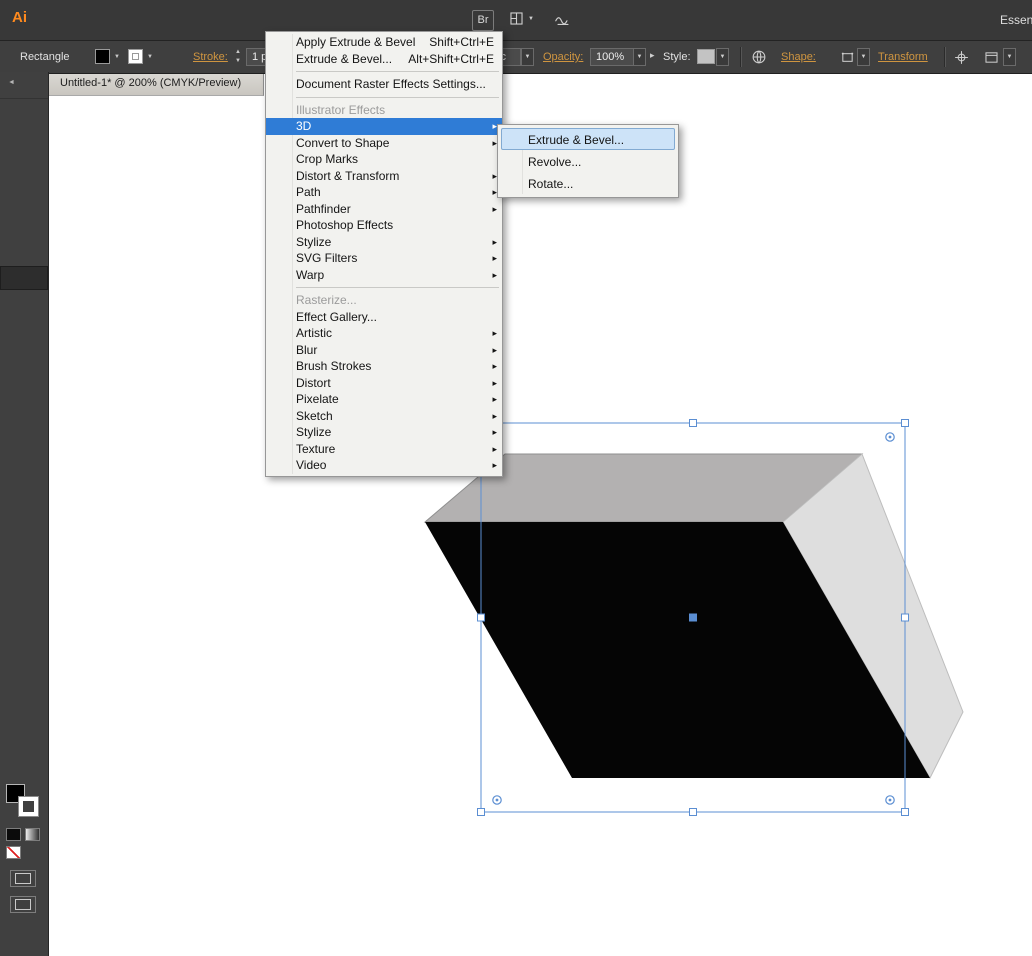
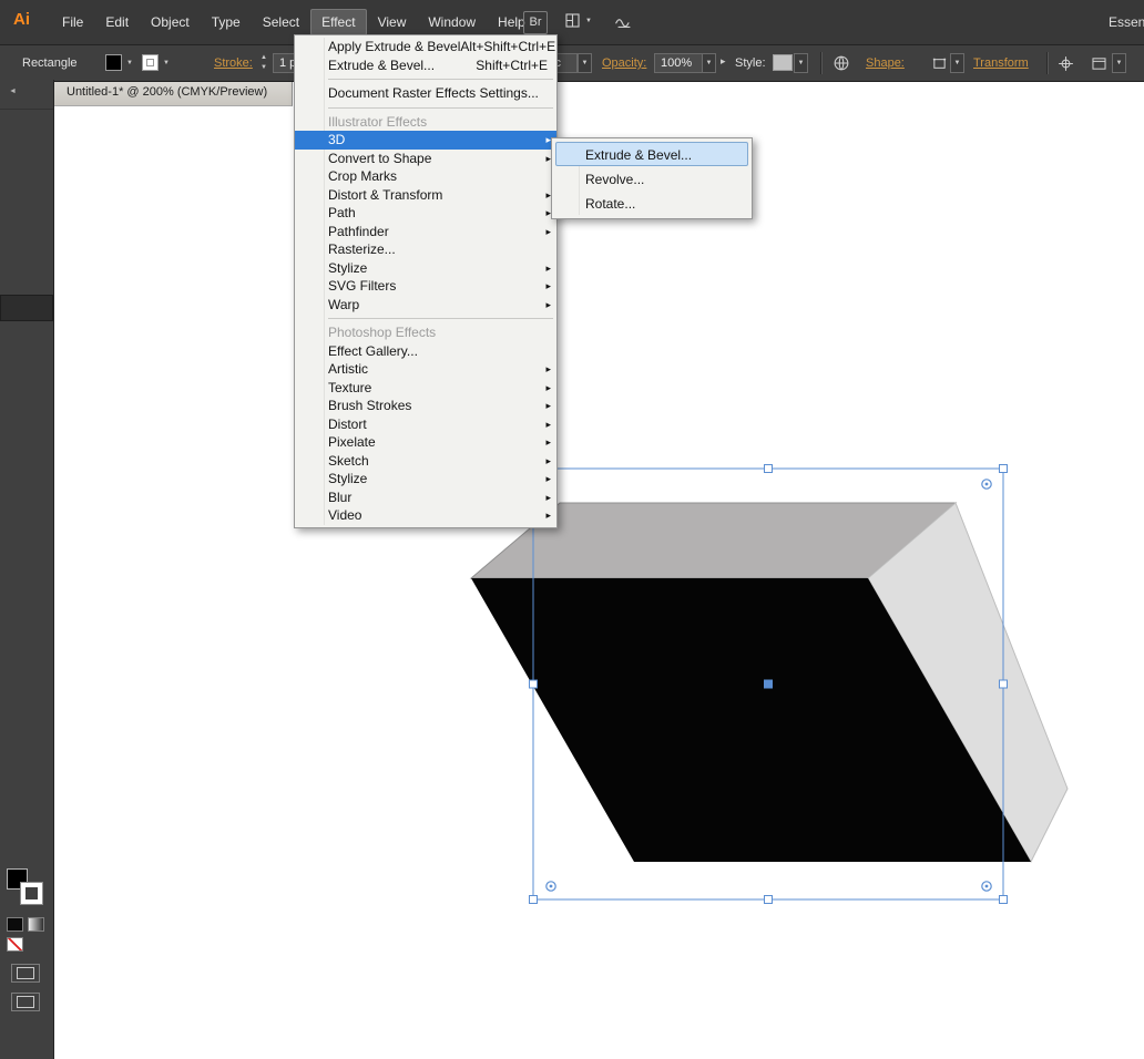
  Ai
+ File
+ Edit
+ Object
+ Type
+ Select
+ Effect
+ View
+ Window
+ Help
  Br
  Essen
  Rectangle
  Stroke:
  Opacity:
  100%
  ▸
  Style:
  Shape:
  Transform
  Untitled-1* @ 200% (CMYK/Preview)
  Apply Extrude & Bevel
- Shift+Ctrl+E
+ Alt+Shift+Ctrl+E
  Extrude & Bevel...
- Alt+Shift+Ctrl+E
+ Shift+Ctrl+E
  Document Raster Effects Settings...
  Illustrator Effects
  3D
  ▸
  Convert to Shape
  ▸
  Crop Marks
  Distort & Transform
  ▸
  Path
  ▸
  Pathfinder
  ▸
- Photoshop Effects
+ Rasterize...
  Stylize
  ▸
  SVG Filters
  ▸
  Warp
  ▸
- Rasterize...
+ Photoshop Effects
  Effect Gallery...
  Artistic
  ▸
- Blur
+ Texture
  ▸
  Brush Strokes
  ▸
  Distort
  ▸
  Pixelate
  ▸
  Sketch
  ▸
  Stylize
  ▸
- Texture
+ Blur
  ▸
  Video
  ▸
  Extrude & Bevel...
  Revolve...
  Rotate...
